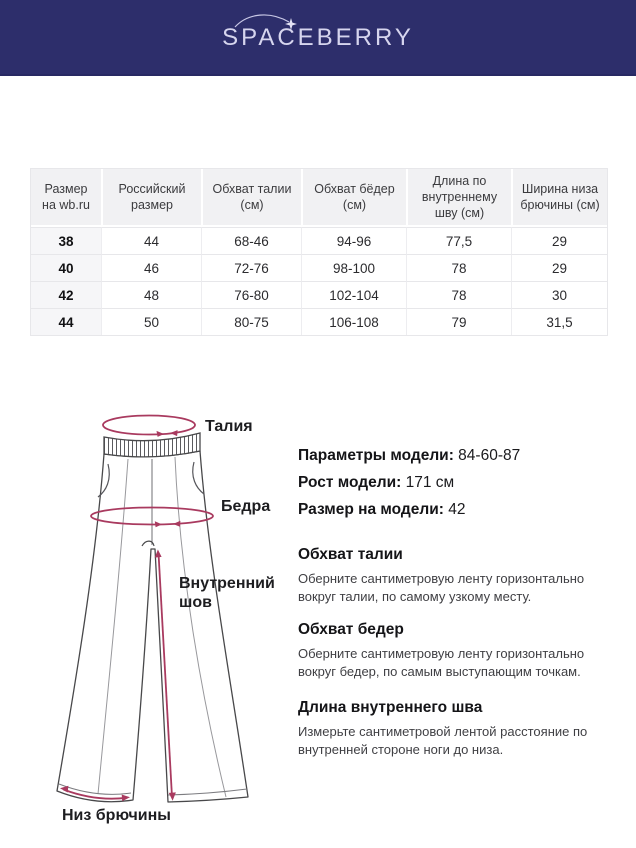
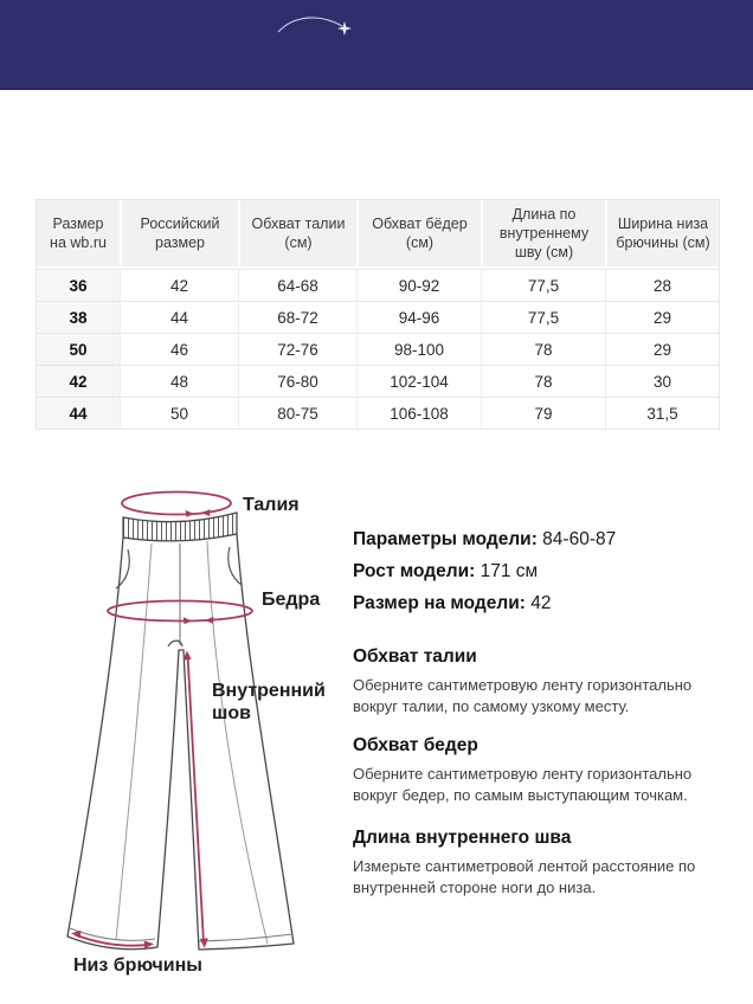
- SPACEBERRY
  Размер на wb.ru	Российский размер	Обхват талии (см)	Обхват бёдер (см)	Длина по внутреннему шву (см)	Ширина низа брючины (см)
+ 36	42	64-68	90-92	77,5	28
- 38	44	68-46	94-96	77,5	29
+ 38	44	68-72	94-96	77,5	29
- 40	46	72-76	98-100	78	29
+ 50	46	72-76	98-100	78	29
  42	48	76-80	102-104	78	30
  44	50	80-75	106-108	79	31,5
  Талия
  Бедра
  Внутренний шов
  Низ брючины
  Параметры модели: 84-60-87
  Рост модели: 171 см
  Размер на модели: 42
  Обхват талии
  Оберните сантиметровую ленту горизонтально вокруг талии, по самому узкому месту.
  Обхват бедер
  Оберните сантиметровую ленту горизонтально вокруг бедер, по самым выступающим точкам.
  Длина внутреннего шва
  Измерьте сантиметровой лентой расстояние по внутренней стороне ноги до низа.
